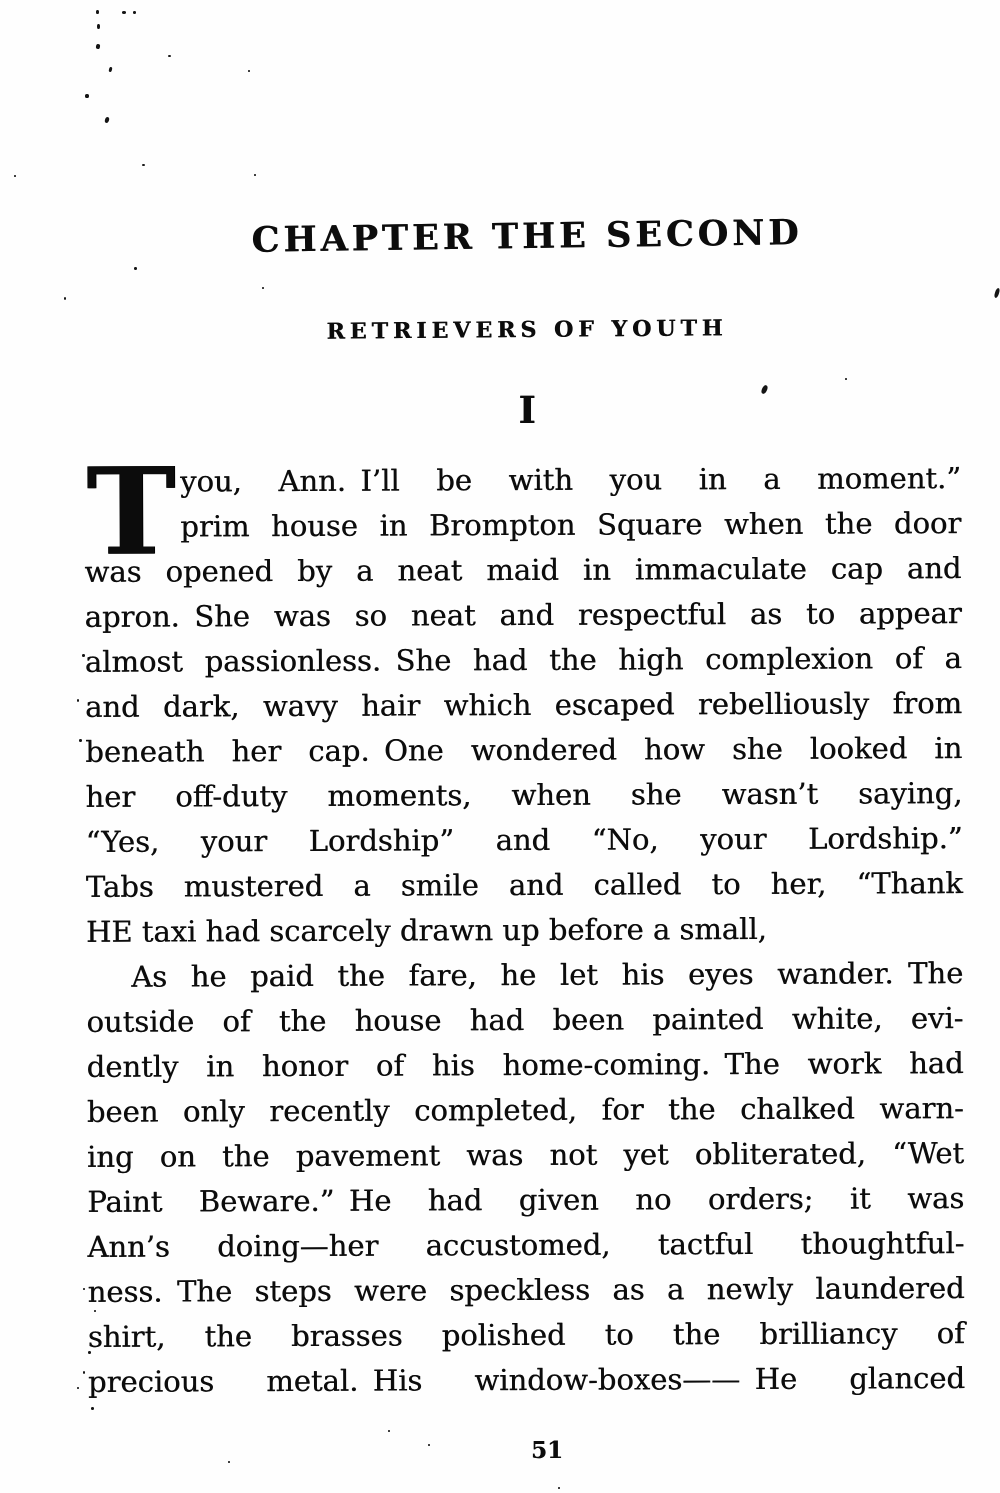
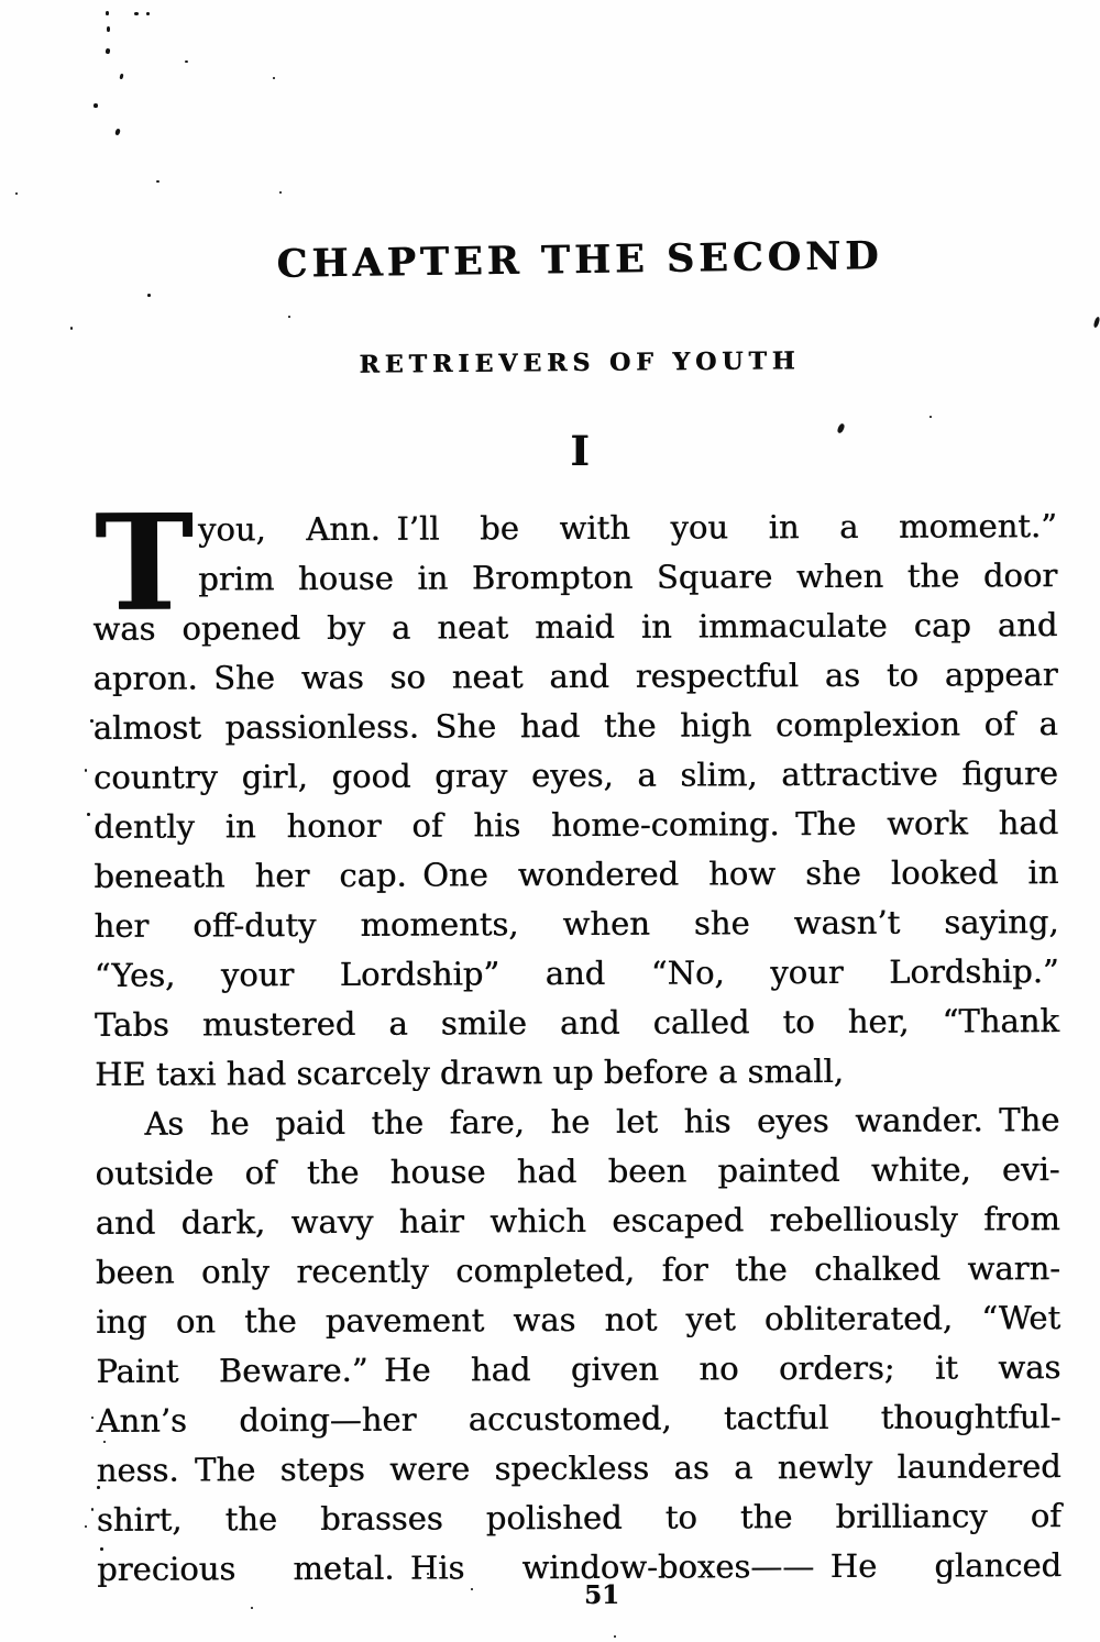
  CHAPTER THE SECOND
  RETRIEVERS OF YOUTH
  I
  T
  you, Ann. I’ll be with you in a moment.”
  prim house in Brompton Square when the door
  was opened by a neat maid in immaculate cap and
  apron. She was so neat and respectful as to appear
  almost passionless. She had the high complexion of a
+ country girl, good gray eyes, a slim, attractive figure
- and dark, wavy hair which escaped rebelliously from
+ dently in honor of his home-coming. The work had
  beneath her cap. One wondered how she looked in
  her off-duty moments, when she wasn’t saying,
  “Yes, your Lordship” and “No, your Lordship.”
  Tabs mustered a smile and called to her, “Thank
  HE taxi had scarcely drawn up before a small,
  As he paid the fare, he let his eyes wander. The
  outside of the house had been painted white, evi-
- dently in honor of his home-coming. The work had
+ and dark, wavy hair which escaped rebelliously from
  been only recently completed, for the chalked warn-
  ing on the pavement was not yet obliterated, “Wet
  Paint Beware.” He had given no orders; it was
  Ann’s doing—her accustomed, tactful thoughtful-
  ness. The steps were speckless as a newly laundered
  shirt, the brasses polished to the brilliancy of
  precious metal. His window-boxes—— He glanced
  51
